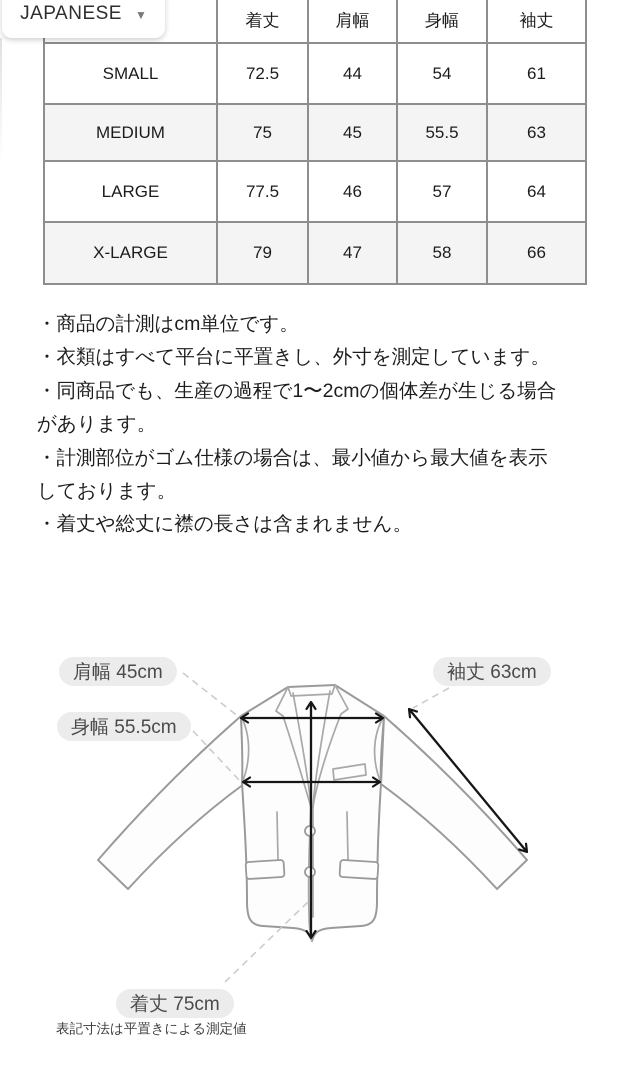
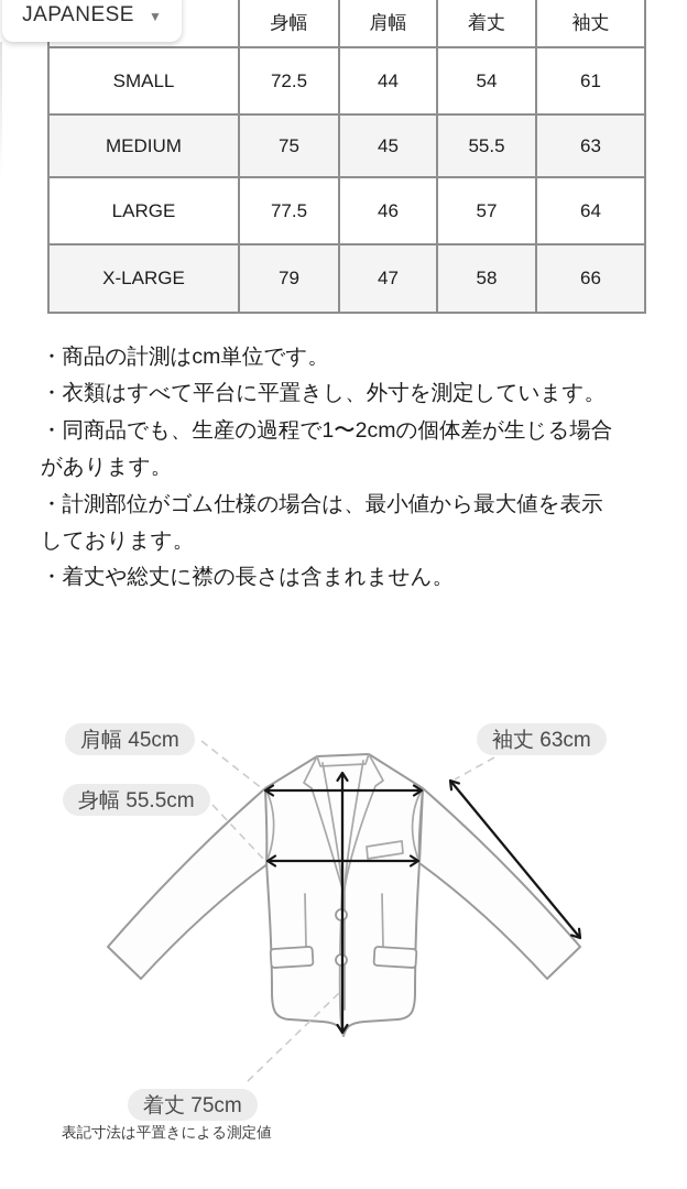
- 着丈
+ 身幅
  肩幅
- 身幅
+ 着丈
  袖丈
  SMALL
  72.5
  44
  54
  61
  MEDIUM
  75
  45
  55.5
  63
  LARGE
  77.5
  46
  57
  64
  X-LARGE
  79
  47
  58
  66
  JAPANESE
  ▼
  ・商品の計測はcm単位です。
  ・衣類はすべて平台に平置きし、外寸を測定しています。
  ・同商品でも、生産の過程で1〜2cmの個体差が生じる場合
  があります。
  ・計測部位がゴム仕様の場合は、最小値から最大値を表示
  しております。
  ・着丈や総丈に襟の長さは含まれません。
  肩幅 45cm
  身幅 55.5cm
  袖丈 63cm
  着丈 75cm
  表記寸法は平置きによる測定値
